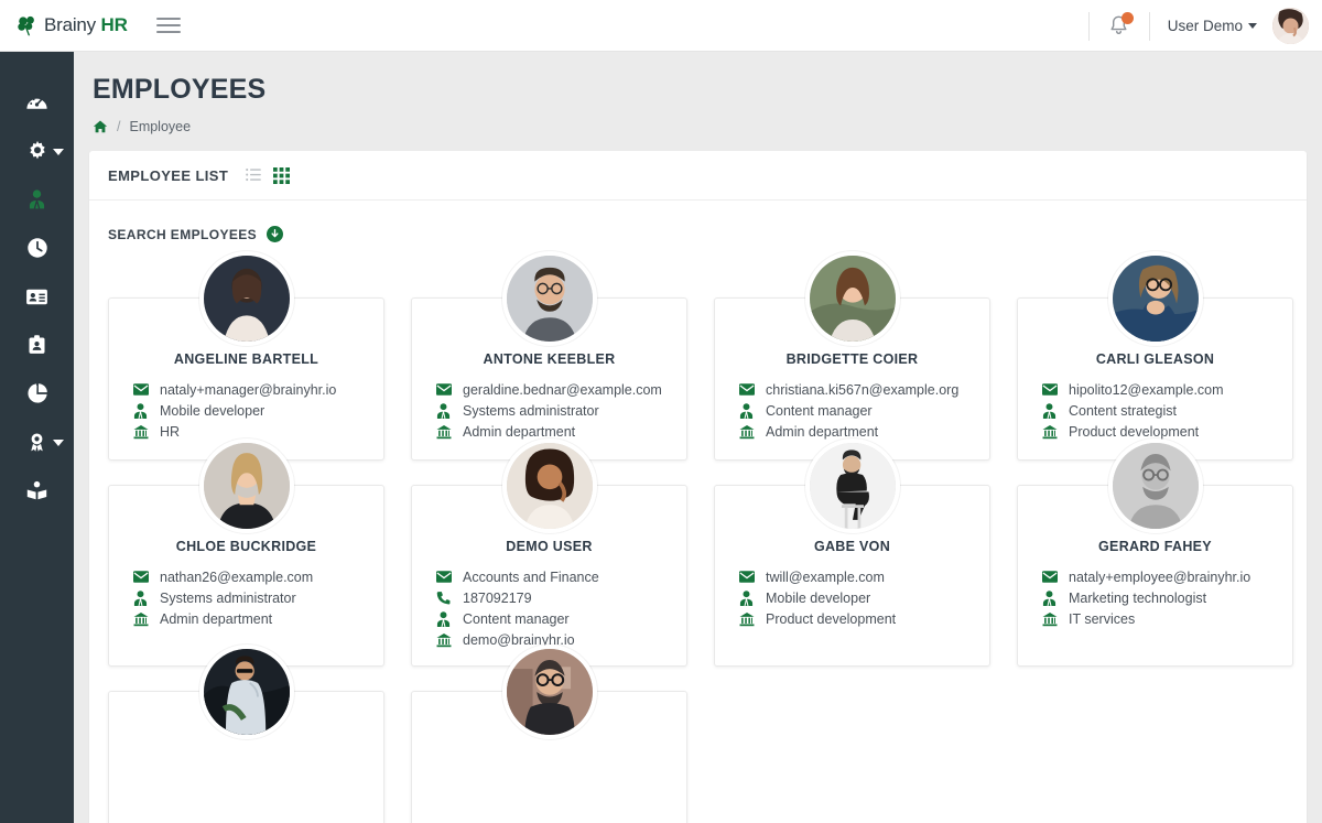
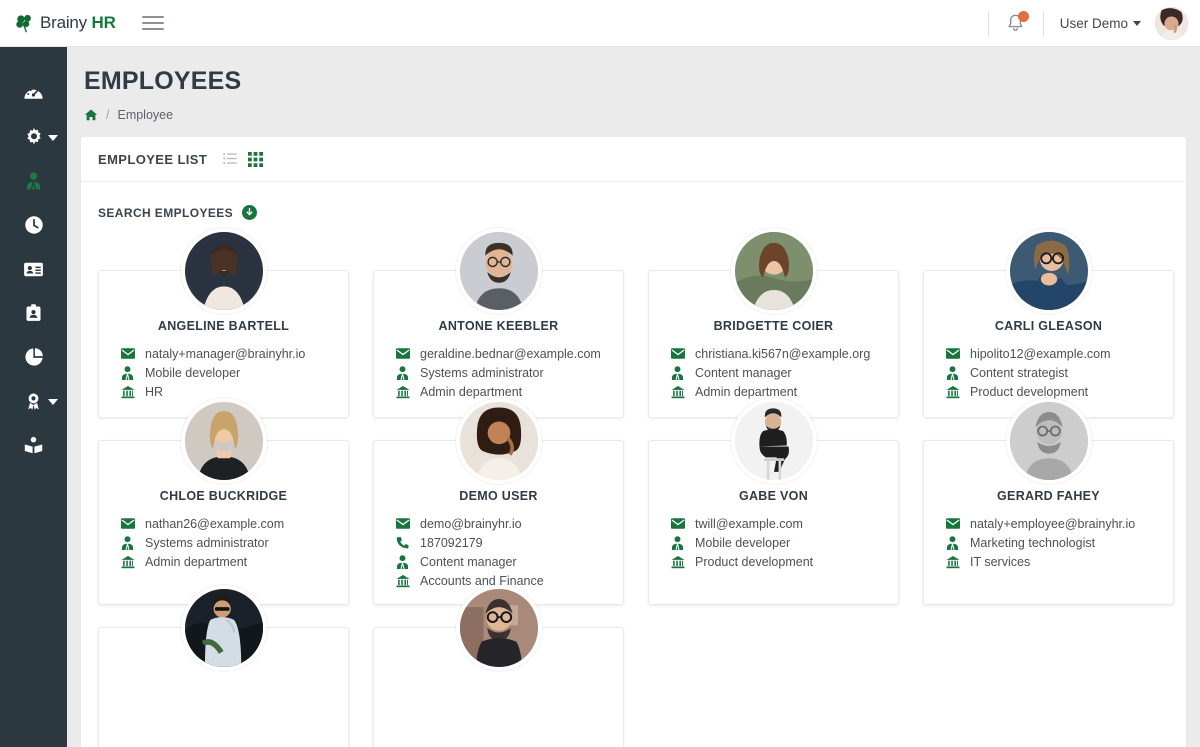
  Brainy HR
  User Demo
  EMPLOYEES
  /
  Employee
  EMPLOYEE LIST
  SEARCH EMPLOYEES
  ANGELINE BARTELL
  nataly+manager@brainyhr.io
  Mobile developer
  HR
  ANTONE KEEBLER
  geraldine.bednar@example.com
  Systems administrator
  Admin department
  BRIDGETTE COIER
  christiana.ki567n@example.org
  Content manager
  Admin department
  CARLI GLEASON
  hipolito12@example.com
  Content strategist
  Product development
  CHLOE BUCKRIDGE
  nathan26@example.com
  Systems administrator
  Admin department
  DEMO USER
- Accounts and Finance
+ demo@brainyhr.io
  187092179
  Content manager
- demo@brainyhr.io
+ Accounts and Finance
  GABE VON
  twill@example.com
  Mobile developer
  Product development
  GERARD FAHEY
  nataly+employee@brainyhr.io
  Marketing technologist
  IT services
